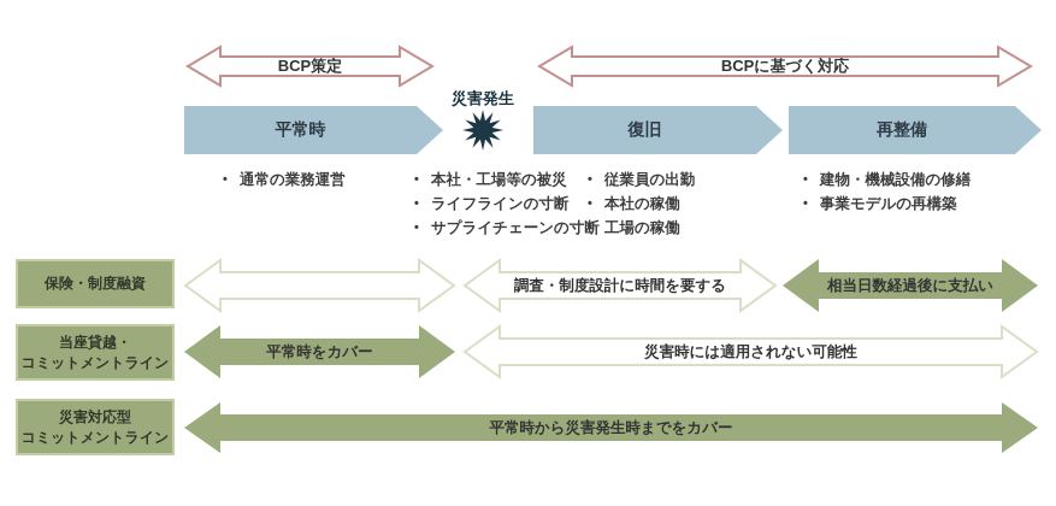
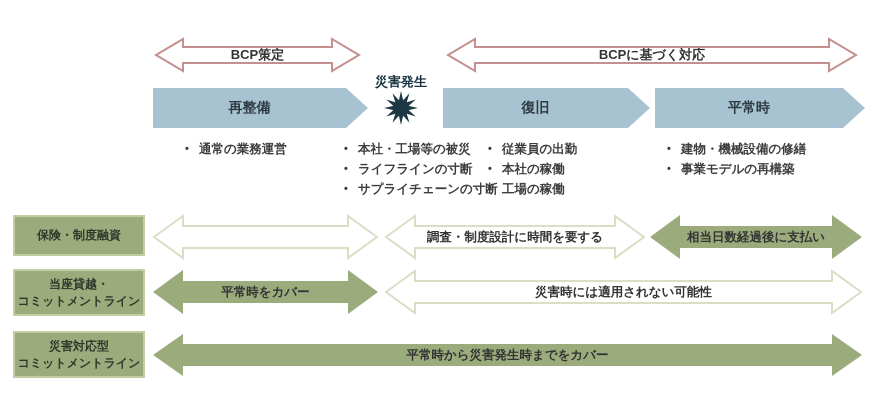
  BCP策定
  BCPに基づく対応
- 平常時
+ 再整備
  災害発生
  復旧
- 再整備
+ 平常時
  •
  通常の業務運営
  •
  本社・工場等の被災
  •
  ライフラインの寸断
  •
  サプライチェーンの寸断
  •
  従業員の出勤
  •
  本社の稼働
  •
  工場の稼働
  •
  建物・機械設備の修繕
  •
  事業モデルの再構築
  保険・制度融資
  調査・制度設計に時間を要する
  相当日数経過後に支払い
  当座貸越・
  コミットメントライン
  平常時をカバー
  災害時には適用されない可能性
  災害対応型
  コミットメントライン
  平常時から災害発生時までをカバー
